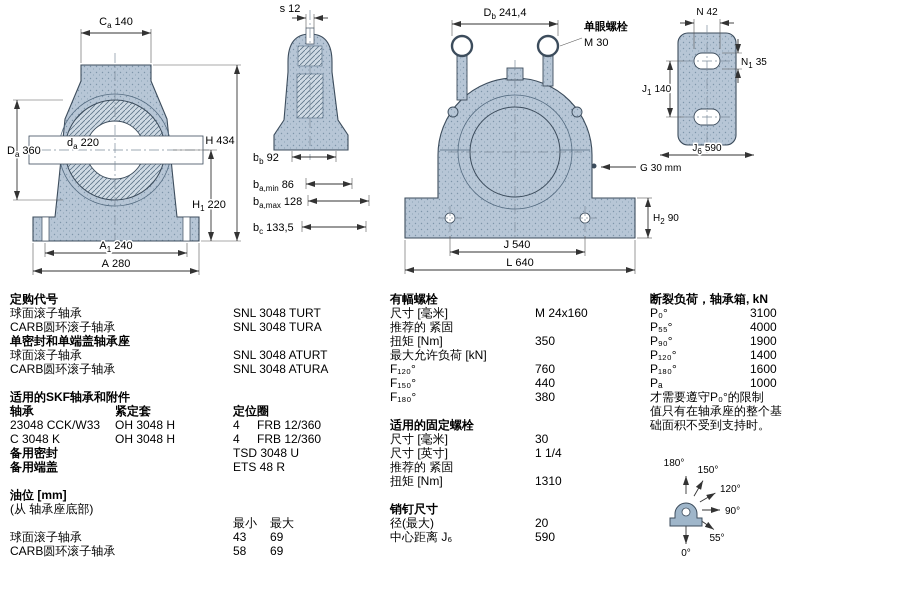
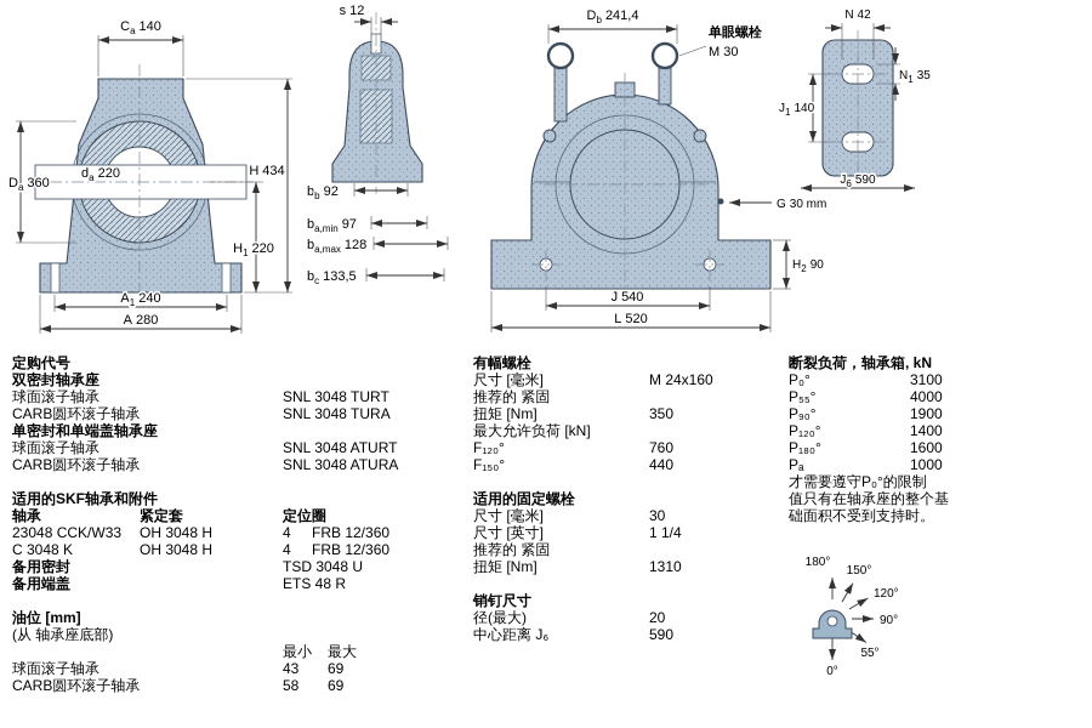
  Ca 140
  Da 360
  da 220
  H 434
  H1 220
  A1 240
  A 280
  s 12
  bb 92
- ba,min 86
+ ba,min 97
  ba,max 128
  bc 133,5
  Db 241,4
  单眼螺栓
  M 30
  G 30 mm
  H2 90
  J 540
- L 640
+ L 520
  N 42
  N1 35
  J1 140
  J6 590
  定购代号
+ 双密封轴承座
  球面滚子轴承
  SNL 3048 TURT
  CARB圆环滚子轴承
  SNL 3048 TURA
  单密封和单端盖轴承座
  球面滚子轴承
  SNL 3048 ATURT
  CARB圆环滚子轴承
  SNL 3048 ATURA
  适用的SKF轴承和附件
  轴承
  紧定套
  定位圈
  23048 CCK/W33
  OH 3048 H
  4
  FRB 12/360
  C 3048 K
  OH 3048 H
  4
  FRB 12/360
  备用密封
  TSD 3048 U
  备用端盖
  ETS 48 R
  油位 [mm]
  (从 轴承座底部)
  最小
  最大
  球面滚子轴承
  43
  69
  CARB圆环滚子轴承
  58
  69
  有幅螺栓
  尺寸 [毫米]
  M 24x160
  推荐的 紧固
  扭矩 [Nm]
  350
  最大允许负荷 [kN]
  F₁₂₀°
  760
  F₁₅₀°
  440
- F₁₈₀°
- 380
  适用的固定螺栓
  尺寸 [毫米]
  30
  尺寸 [英寸]
  1 1/4
  推荐的 紧固
  扭矩 [Nm]
  1310
  销钉尺寸
  径(最大)
  20
  中心距离 J₆
  590
  断裂负荷，轴承箱, kN
  P₀°
  3100
  P₅₅°
  4000
  P₉₀°
  1900
  P₁₂₀°
  1400
  P₁₈₀°
  1600
  Pₐ
  1000
  才需要遵守P₀°的限制
  值只有在轴承座的整个基
  础面积不受到支持时。
  180°
  150°
  120°
  90°
  55°
  0°
